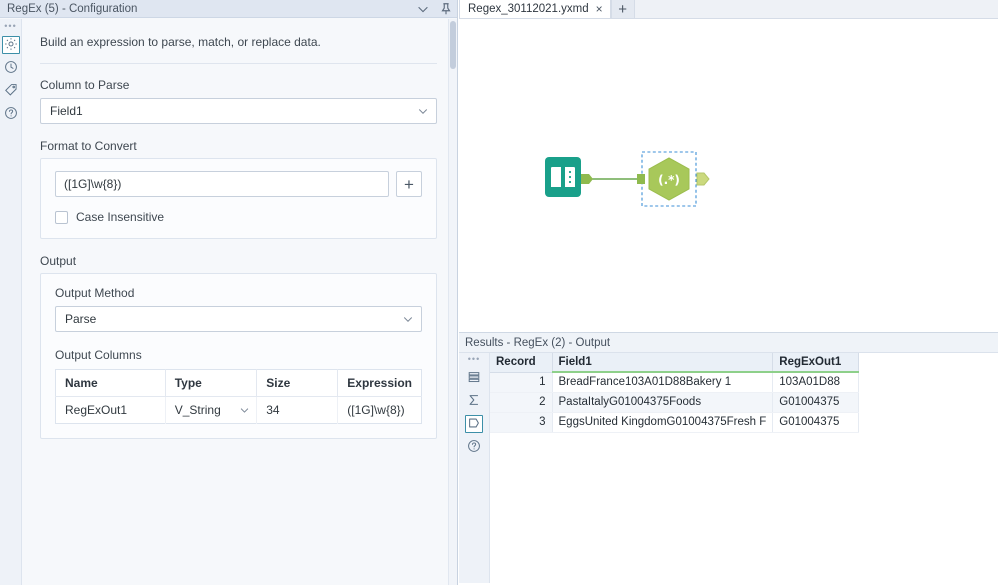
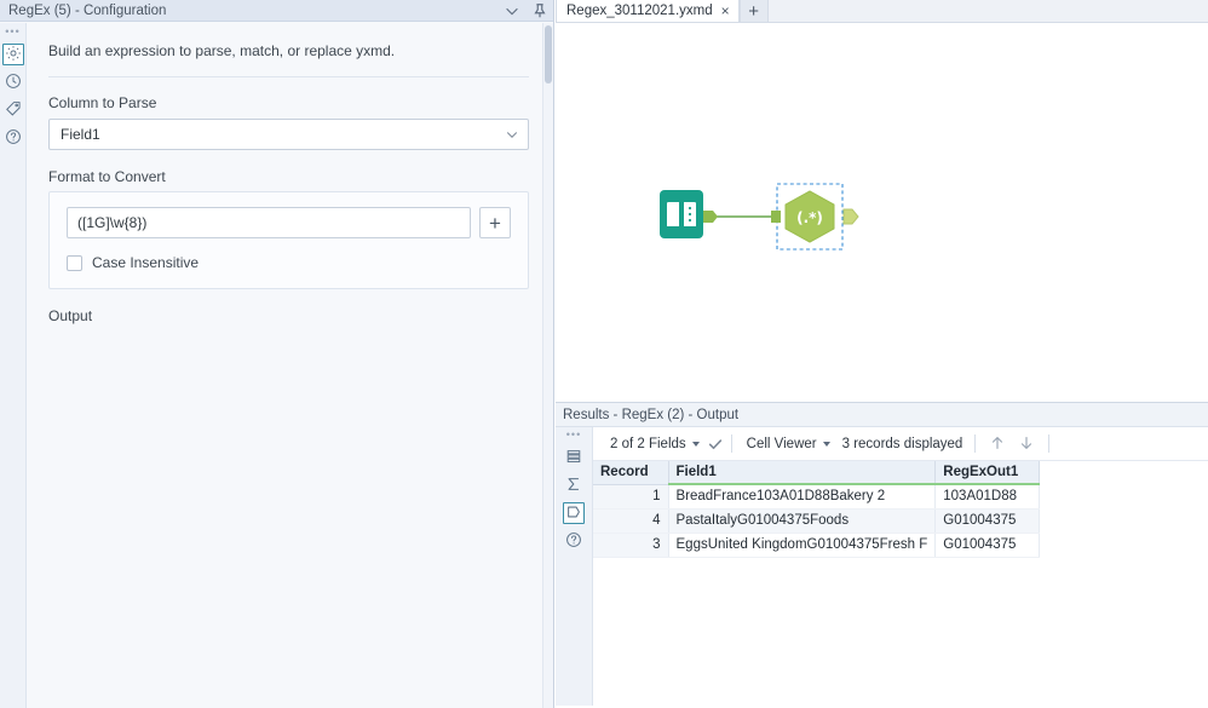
  RegEx (5) - Configuration
  •••
- Build an expression to parse, match, or replace data.
+ Build an expression to parse, match, or replace yxmd.
  Column to Parse
  Field1
  Format to Convert
  ([1G]\w{8})
  +
  Case Insensitive
  Output
- Output Method
- Parse
- Output Columns
- Name	Type	Size	Expression
- RegExOut1	V_String	34	([1G]\w{8})
  Regex_30112021.yxmd
  ×
  +
  (.*)
  Results - RegEx (2) - Output
  •••
+ 2 of 2 Fields
+ Cell Viewer
+ 3 records displayed
  Record	Field1	RegExOut1
- 1	BreadFrance103A01D88Bakery 1	103A01D88
+ 1	BreadFrance103A01D88Bakery 2	103A01D88
- 2	PastaItalyG01004375Foods	G01004375
+ 4	PastaItalyG01004375Foods	G01004375
  3	EggsUnited KingdomG01004375Fresh F	G01004375
